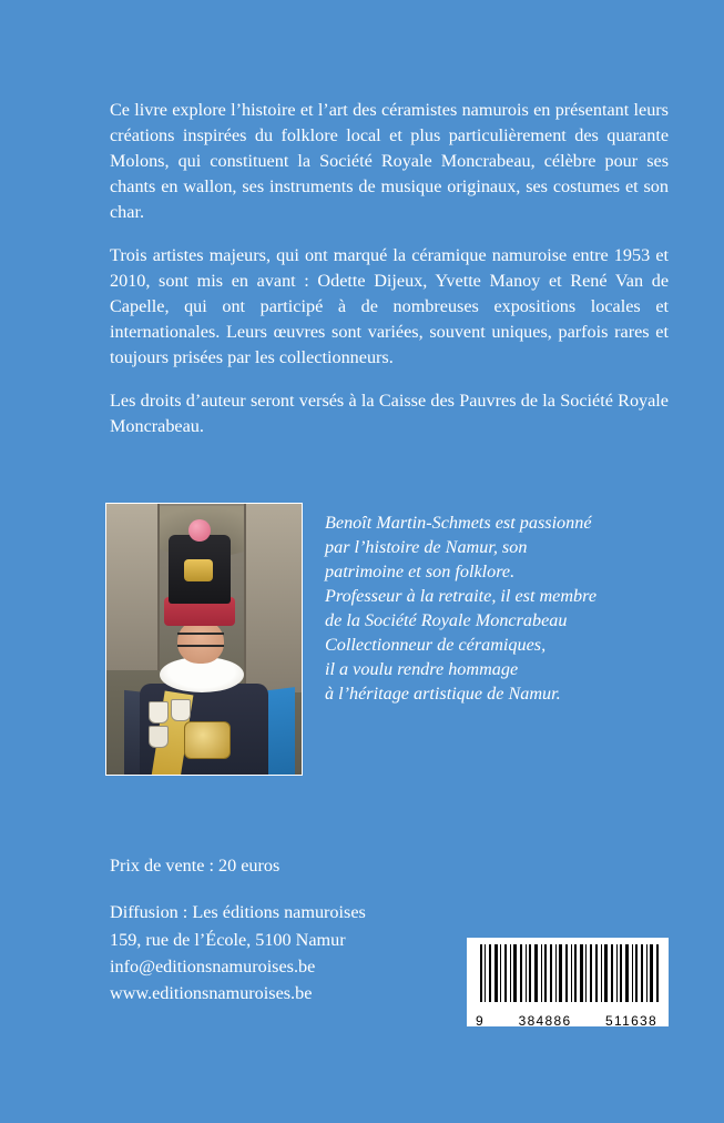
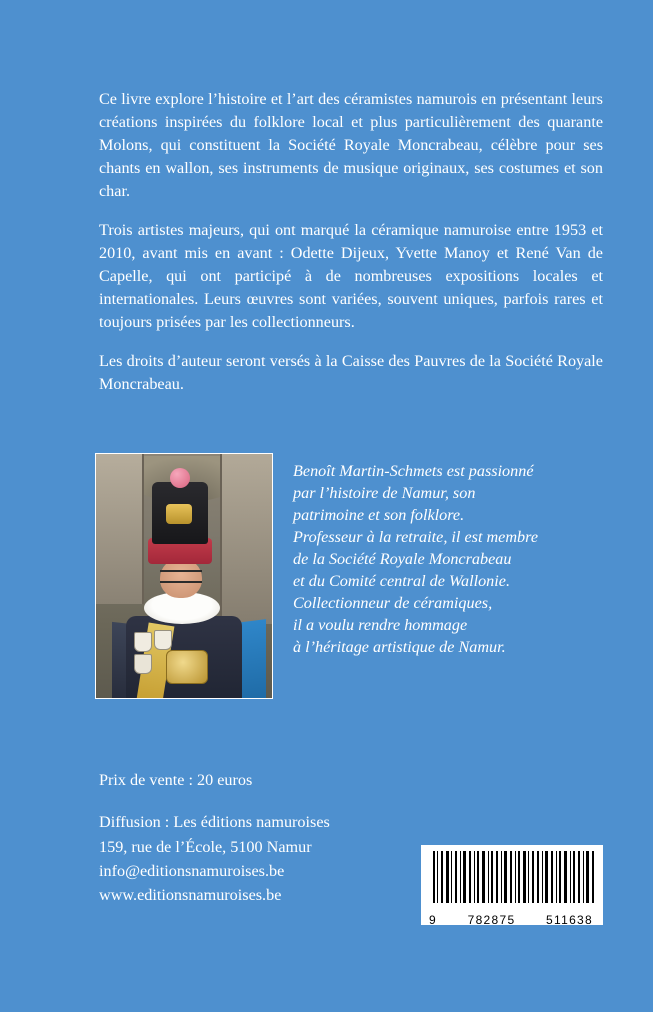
  Ce livre explore l’histoire et l’art des céramistes namurois en présentant leurs créations inspirées du folklore local et plus particulièrement des quarante Molons, qui constituent la Société Royale Moncrabeau, célèbre pour ses chants en wallon, ses instruments de musique originaux, ses costumes et son char.
- Trois artistes majeurs, qui ont marqué la céramique namuroise entre 1953 et 2010, sont mis en avant : Odette Dijeux, Yvette Manoy et René Van de Capelle, qui ont participé à de nombreuses expositions locales et internationales. Leurs œuvres sont variées, souvent uniques, parfois rares et toujours prisées par les collectionneurs.
+ Trois artistes majeurs, qui ont marqué la céramique namuroise entre 1953 et 2010, avant mis en avant : Odette Dijeux, Yvette Manoy et René Van de Capelle, qui ont participé à de nombreuses expositions locales et internationales. Leurs œuvres sont variées, souvent uniques, parfois rares et toujours prisées par les collectionneurs.
  Les droits d’auteur seront versés à la Caisse des Pauvres de la Société Royale Moncrabeau.
  Benoît Martin-Schmets est passionné
  par l’histoire de Namur, son
  patrimoine et son folklore.
  Professeur à la retraite, il est membre
  de la Société Royale Moncrabeau
+ et du Comité central de Wallonie.
  Collectionneur de céramiques,
  il a voulu rendre hommage
  à l’héritage artistique de Namur.
  Prix de vente : 20 euros
  Diffusion : Les éditions namuroises
  159, rue de l’École, 5100 Namur
  info@editionsnamuroises.be
  www.editionsnamuroises.be
  9
- 384886
+ 782875
  511638
